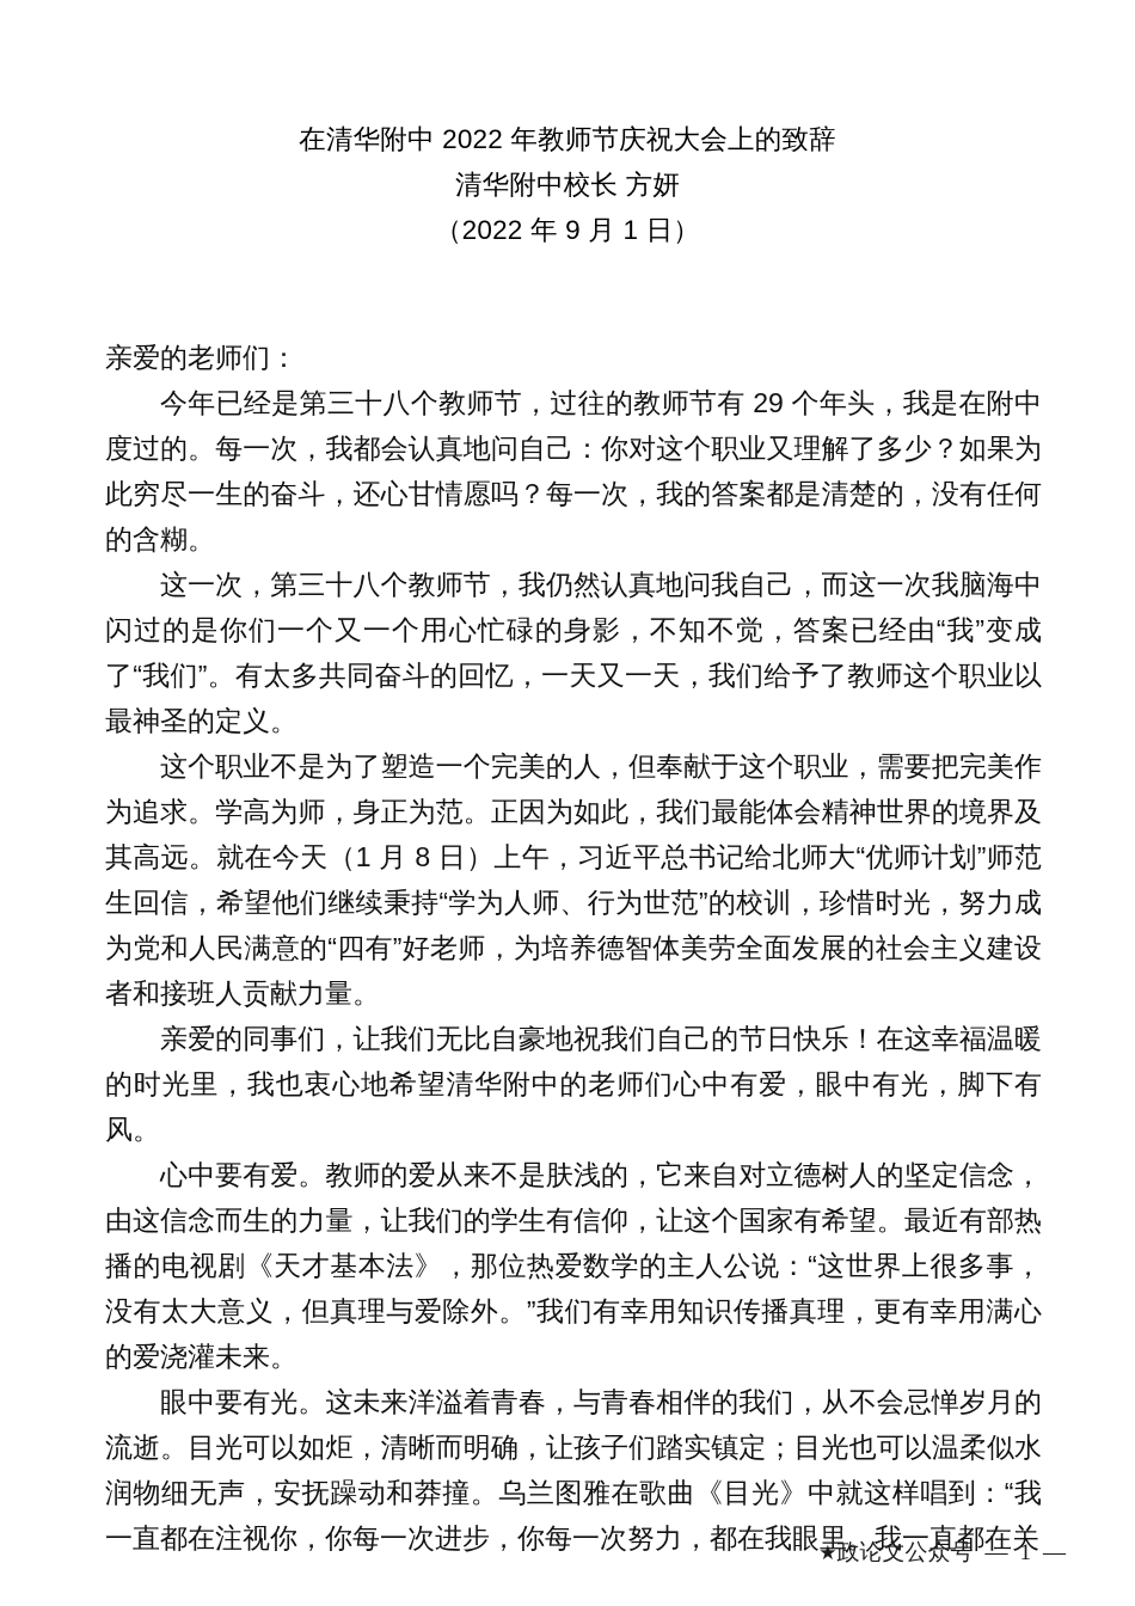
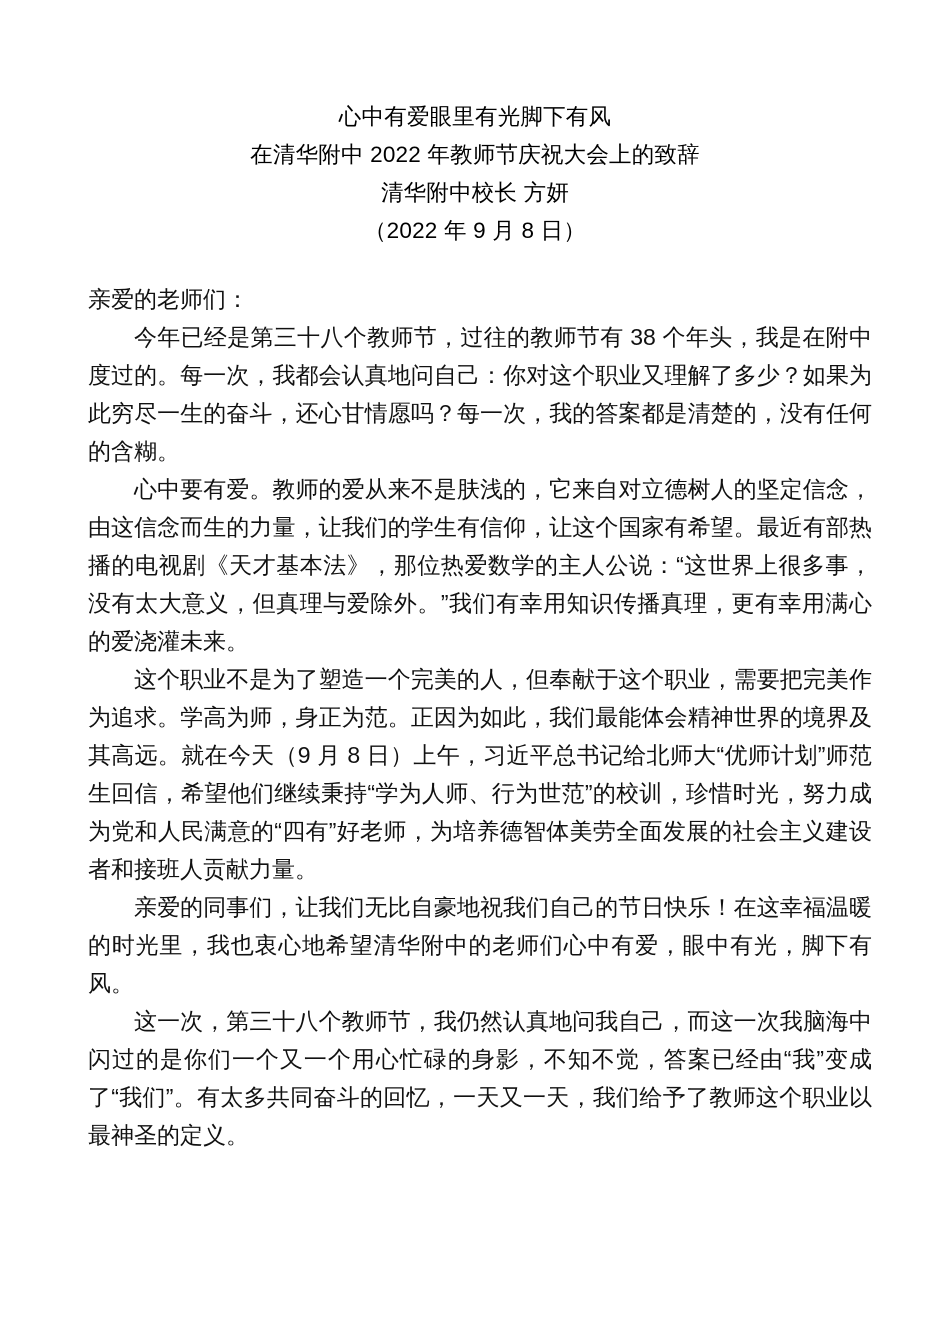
+ 心中有爱眼里有光脚下有风
  在清华附中 2022 年教师节庆祝大会上的致辞
  清华附中校长 方妍
- （2022 年 9 月 1 日）
+ （2022 年 9 月 8 日）
  亲爱的老师们：
- 今年已经是第三十八个教师节，过往的教师节有 29 个年头，我是在附中度过的。每一次，我都会认真地问自己：你对这个职业又理解了多少？如果为此穷尽一生的奋斗，还心甘情愿吗？每一次，我的答案都是清楚的，没有任何的含糊。
+ 今年已经是第三十八个教师节，过往的教师节有 38 个年头，我是在附中度过的。每一次，我都会认真地问自己：你对这个职业又理解了多少？如果为此穷尽一生的奋斗，还心甘情愿吗？每一次，我的答案都是清楚的，没有任何的含糊。
- 这一次，第三十八个教师节，我仍然认真地问我自己，而这一次我脑海中闪过的是你们一个又一个用心忙碌的身影，不知不觉，答案已经由“我”变成了“我们”。有太多共同奋斗的回忆，一天又一天，我们给予了教师这个职业以最神圣的定义。
+ 心中要有爱。教师的爱从来不是肤浅的，它来自对立德树人的坚定信念，由这信念而生的力量，让我们的学生有信仰，让这个国家有希望。最近有部热播的电视剧《天才基本法》，那位热爱数学的主人公说：“这世界上很多事，没有太大意义，但真理与爱除外。”我们有幸用知识传播真理，更有幸用满心的爱浇灌未来。
- 这个职业不是为了塑造一个完美的人，但奉献于这个职业，需要把完美作为追求。学高为师，身正为范。正因为如此，我们最能体会精神世界的境界及其高远。就在今天（1 月 8 日）上午，习近平总书记给北师大“优师计划”师范生回信，希望他们继续秉持“学为人师、行为世范”的校训，珍惜时光，努力成为党和人民满意的“四有”好老师，为培养德智体美劳全面发展的社会主义建设者和接班人贡献力量。
+ 这个职业不是为了塑造一个完美的人，但奉献于这个职业，需要把完美作为追求。学高为师，身正为范。正因为如此，我们最能体会精神世界的境界及其高远。就在今天（9 月 8 日）上午，习近平总书记给北师大“优师计划”师范生回信，希望他们继续秉持“学为人师、行为世范”的校训，珍惜时光，努力成为党和人民满意的“四有”好老师，为培养德智体美劳全面发展的社会主义建设者和接班人贡献力量。
  亲爱的同事们，让我们无比自豪地祝我们自己的节日快乐！在这幸福温暖的时光里，我也衷心地希望清华附中的老师们心中有爱，眼中有光，脚下有风。
- 心中要有爱。教师的爱从来不是肤浅的，它来自对立德树人的坚定信念，由这信念而生的力量，让我们的学生有信仰，让这个国家有希望。最近有部热播的电视剧《天才基本法》，那位热爱数学的主人公说：“这世界上很多事，没有太大意义，但真理与爱除外。”我们有幸用知识传播真理，更有幸用满心的爱浇灌未来。
+ 这一次，第三十八个教师节，我仍然认真地问我自己，而这一次我脑海中闪过的是你们一个又一个用心忙碌的身影，不知不觉，答案已经由“我”变成了“我们”。有太多共同奋斗的回忆，一天又一天，我们给予了教师这个职业以最神圣的定义。
- 眼中要有光。这未来洋溢着青春，与青春相伴的我们，从不会忌惮岁月的流逝。目光可以如炬，清晰而明确，让孩子们踏实镇定；目光也可以温柔似水润物细无声，安抚躁动和莽撞。乌兰图雅在歌曲《目光》中就这样唱到：“我一直都在注视你，你每一次进步，你每一次努力，都在我眼里。我一直都在关
- ★政论文公众号 — 1 —
